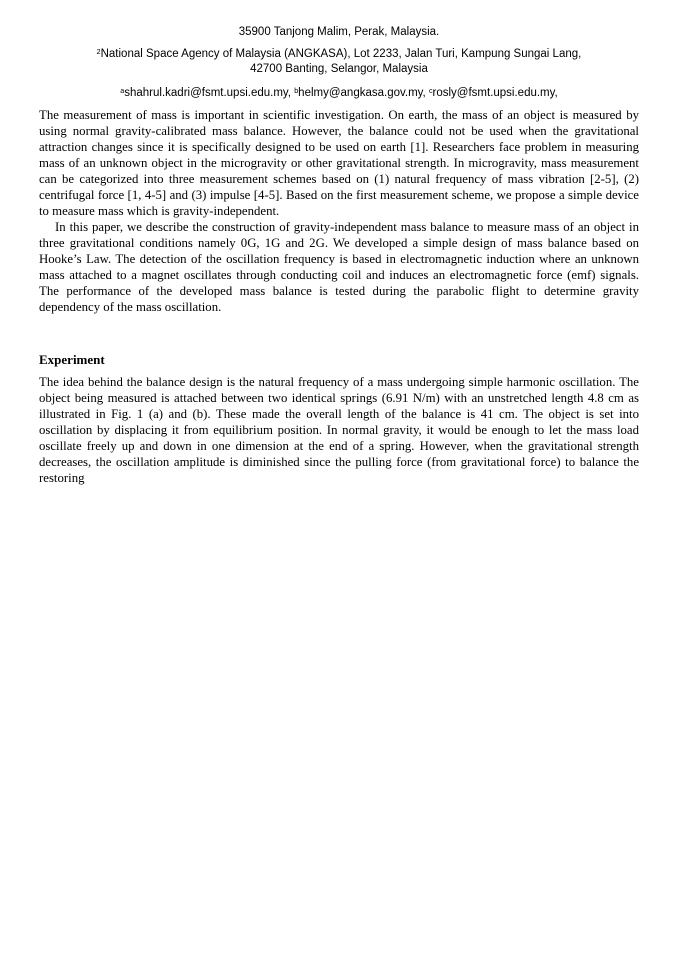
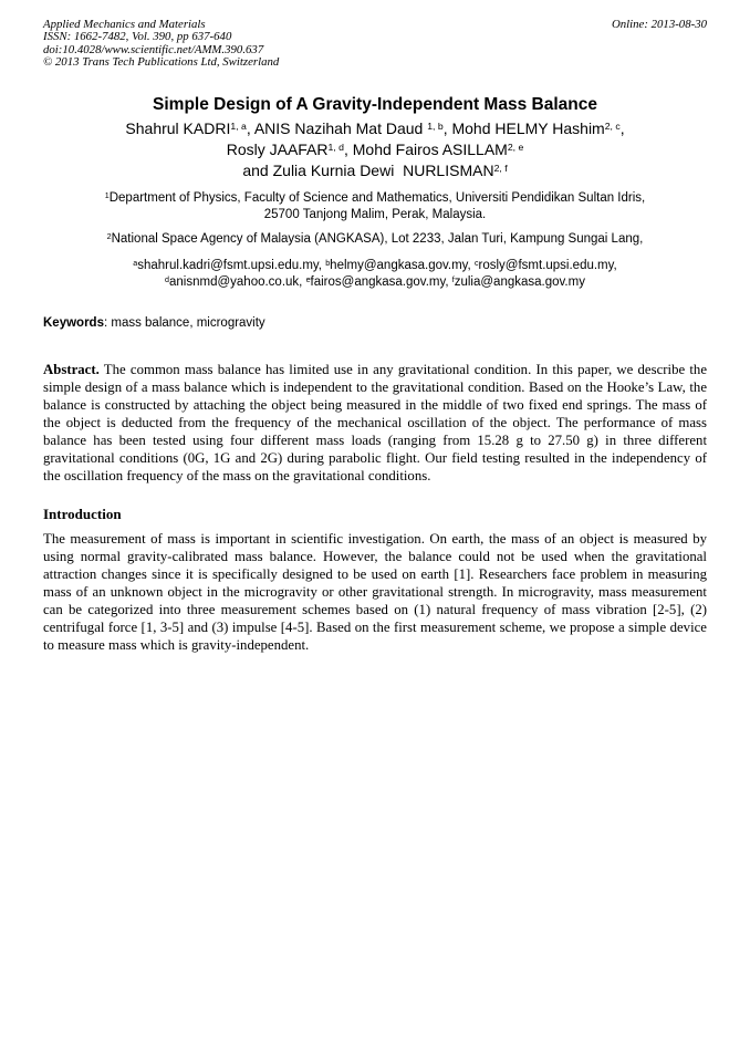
+ Applied Mechanics and Materials
+ ISSN: 1662-7482, Vol. 390, pp 637-640
+ doi:10.4028/www.scientific.net/AMM.390.637
+ © 2013 Trans Tech Publications Ltd, Switzerland
+ Online: 2013-08-30
+ Simple Design of A Gravity-Independent Mass Balance
+ Shahrul KADRI1, a, ANIS Nazihah Mat Daud 1, b, Mohd HELMY Hashim2, c,
+ Rosly JAAFAR1, d, Mohd Fairos ASILLAM2, e
+ and Zulia Kurnia Dewi NURLISMAN2, f
+ 1Department of Physics, Faculty of Science and Mathematics, Universiti Pendidikan Sultan Idris,
- 35900 Tanjong Malim, Perak, Malaysia.
+ 25700 Tanjong Malim, Perak, Malaysia.
  2National Space Agency of Malaysia (ANGKASA), Lot 2233, Jalan Turi, Kampung Sungai Lang,
- 42700 Banting, Selangor, Malaysia
  ashahrul.kadri@fsmt.upsi.edu.my, bhelmy@angkasa.gov.my, crosly@fsmt.upsi.edu.my,
+ danisnmd@yahoo.co.uk, efairos@angkasa.gov.my, fzulia@angkasa.gov.my
+ Keywords: mass balance, microgravity
+ Abstract. The common mass balance has limited use in any gravitational condition. In this paper, we describe the simple design of a mass balance which is independent to the gravitational condition. Based on the Hooke’s Law, the balance is constructed by attaching the object being measured in the middle of two fixed end springs. The mass of the object is deducted from the frequency of the mechanical oscillation of the object. The performance of mass balance has been tested using four different mass loads (ranging from 15.28 g to 27.50 g) in three different gravitational conditions (0G, 1G and 2G) during parabolic flight. Our field testing resulted in the independency of the oscillation frequency of the mass on the gravitational conditions.
+ Introduction
- The measurement of mass is important in scientific investigation. On earth, the mass of an object is measured by using normal gravity-calibrated mass balance. However, the balance could not be used when the gravitational attraction changes since it is specifically designed to be used on earth [1]. Researchers face problem in measuring mass of an unknown object in the microgravity or other gravitational strength. In microgravity, mass measurement can be categorized into three measurement schemes based on (1) natural frequency of mass vibration [2-5], (2) centrifugal force [1, 4-5] and (3) impulse [4-5]. Based on the first measurement scheme, we propose a simple device to measure mass which is gravity-independent.
+ The measurement of mass is important in scientific investigation. On earth, the mass of an object is measured by using normal gravity-calibrated mass balance. However, the balance could not be used when the gravitational attraction changes since it is specifically designed to be used on earth [1]. Researchers face problem in measuring mass of an unknown object in the microgravity or other gravitational strength. In microgravity, mass measurement can be categorized into three measurement schemes based on (1) natural frequency of mass vibration [2-5], (2) centrifugal force [1, 3-5] and (3) impulse [4-5]. Based on the first measurement scheme, we propose a simple device to measure mass which is gravity-independent.
- In this paper, we describe the construction of gravity-independent mass balance to measure mass of an object in three gravitational conditions namely 0G, 1G and 2G. We developed a simple design of mass balance based on Hooke’s Law. The detection of the oscillation frequency is based in electromagnetic induction where an unknown mass attached to a magnet oscillates through conducting coil and induces an electromagnetic force (emf) signals. The performance of the developed mass balance is tested during the parabolic flight to determine gravity dependency of the mass oscillation.
- Experiment
- The idea behind the balance design is the natural frequency of a mass undergoing simple harmonic oscillation. The object being measured is attached between two identical springs (6.91 N/m) with an unstretched length 4.8 cm as illustrated in Fig. 1 (a) and (b). These made the overall length of the balance is 41 cm. The object is set into oscillation by displacing it from equilibrium position. In normal gravity, it would be enough to let the mass load oscillate freely up and down in one dimension at the end of a spring. However, when the gravitational strength decreases, the oscillation amplitude is diminished since the pulling force (from gravitational force) to balance the restoring
